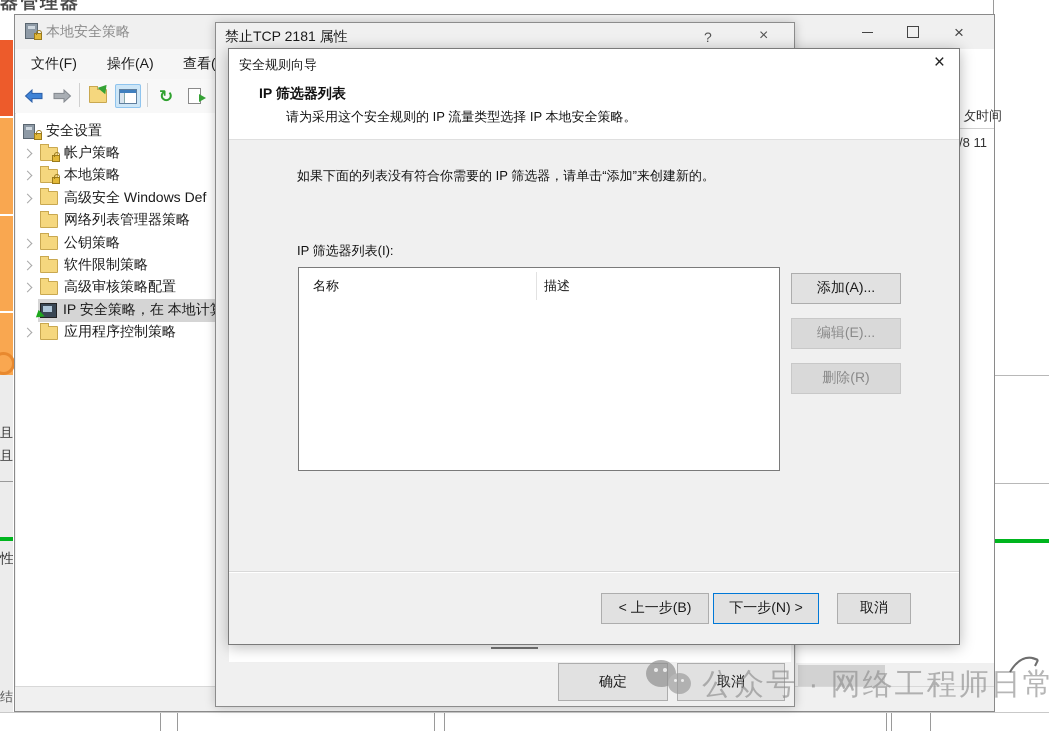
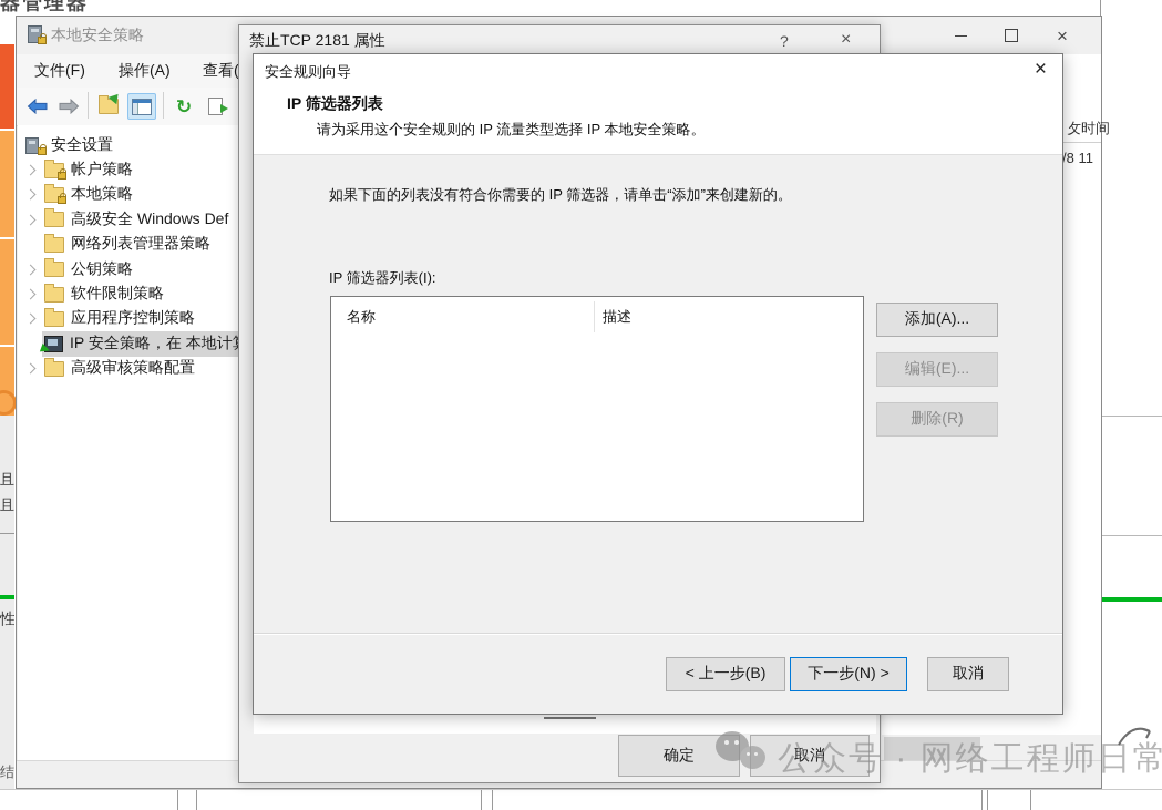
  器管理器
  且
  性
  本地安全策略
  ×
  文件(F)
  操作(A)
  ↻
  攵时间
  /8 11
  安全设置
  帐户策略
  本地策略
  高级安全 Windows Def
  网络列表管理器策略
  公钥策略
  软件限制策略
- 高级审核策略配置
+ 应用程序控制策略
  IP 安全策略，在 本地计
- 应用程序控制策略
+ 高级审核策略配置
  禁止TCP 2181 属性
  ?
  ×
  确定
  取消
  安全规则向导
  ×
  IP 筛选器列表
  请为采用这个安全规则的 IP 流量类型选择 IP 本地安全策略。
  如果下面的列表没有符合你需要的 IP 筛选器，请单击“添加”来创建新的。
  IP 筛选器列表(I):
  名称
  描述
  添加(A)...
  编辑(E)...
  删除(R)
  < 上一步(B)
  下一步(N) >
  取消
  公众号 · 网络工程师日常
